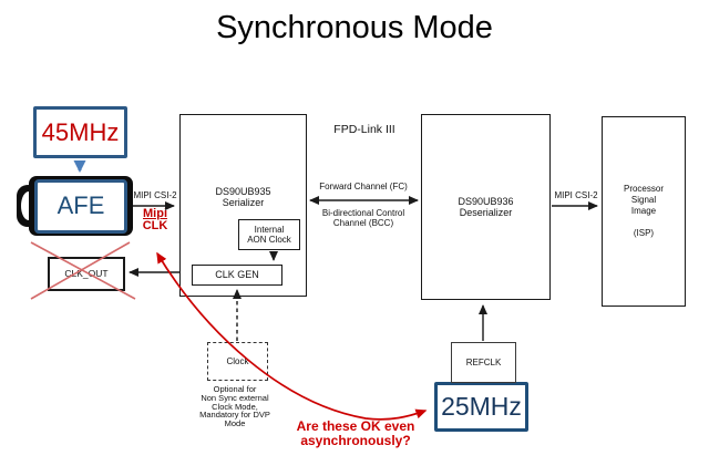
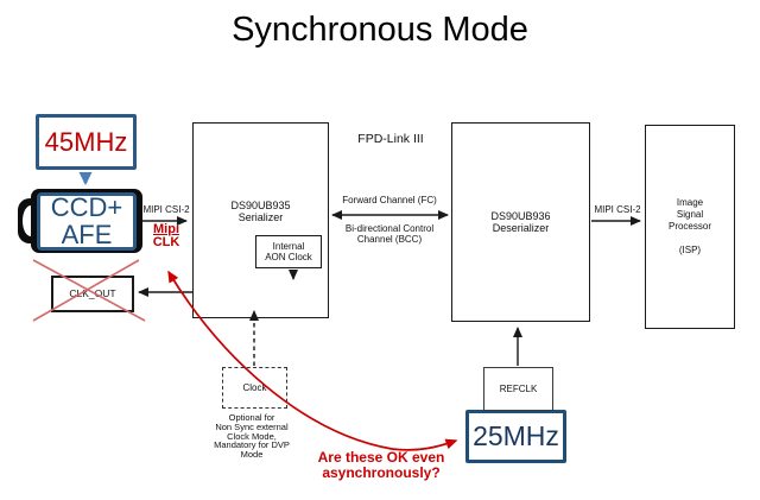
  Synchronous Mode
  45MHz
+ CCD+
  AFE
  25MHz
  DS90UB935
  Serializer
  Internal
  AON Clock
- CLK GEN
  CLKOUT
  DS90UB936
  Deserializer
- Processor
+ Image
  Signal
- Image
+ Processor
  (ISP)
  Clock
  REFCLK
  FPD-Link III
  MIPI CSI-2
  Mipi
  CLK
  Forward Channel (FC)
  Bi-directional Control
  Channel (BCC)
  MIPI CSI-2
  Optional for
  Non Sync external
  Clock Mode,
  Mandatory for DVP
  Mode
  Are these OK even
  asynchronously?
